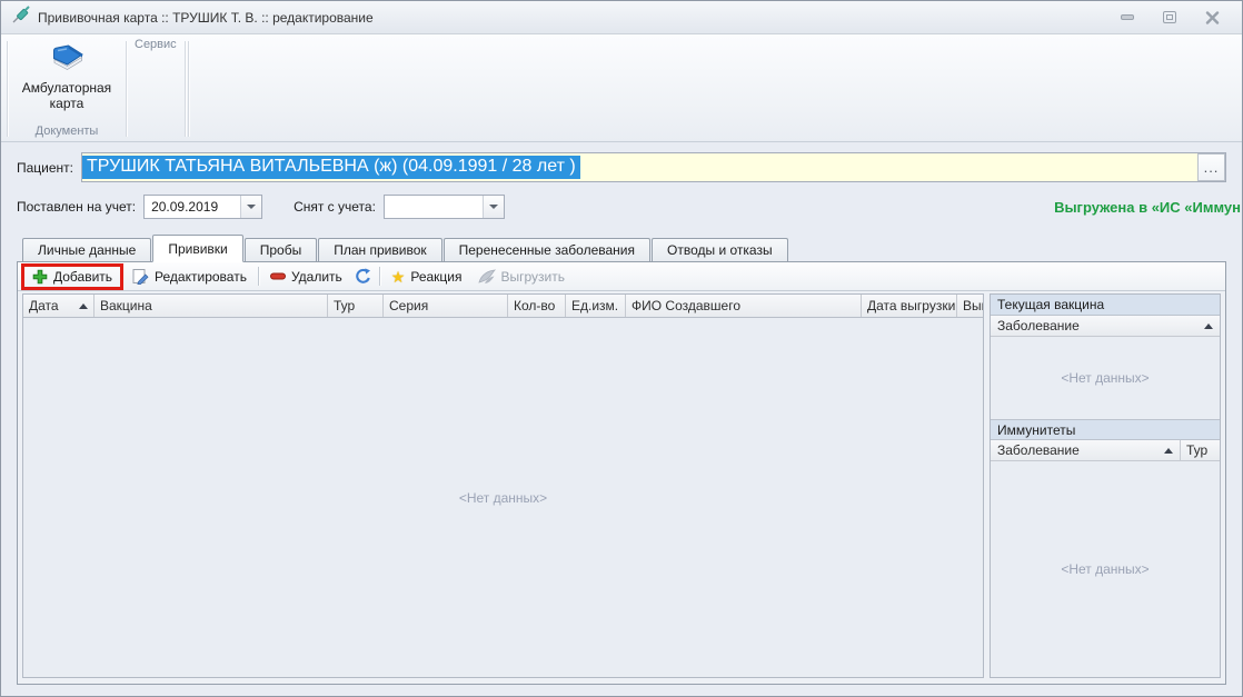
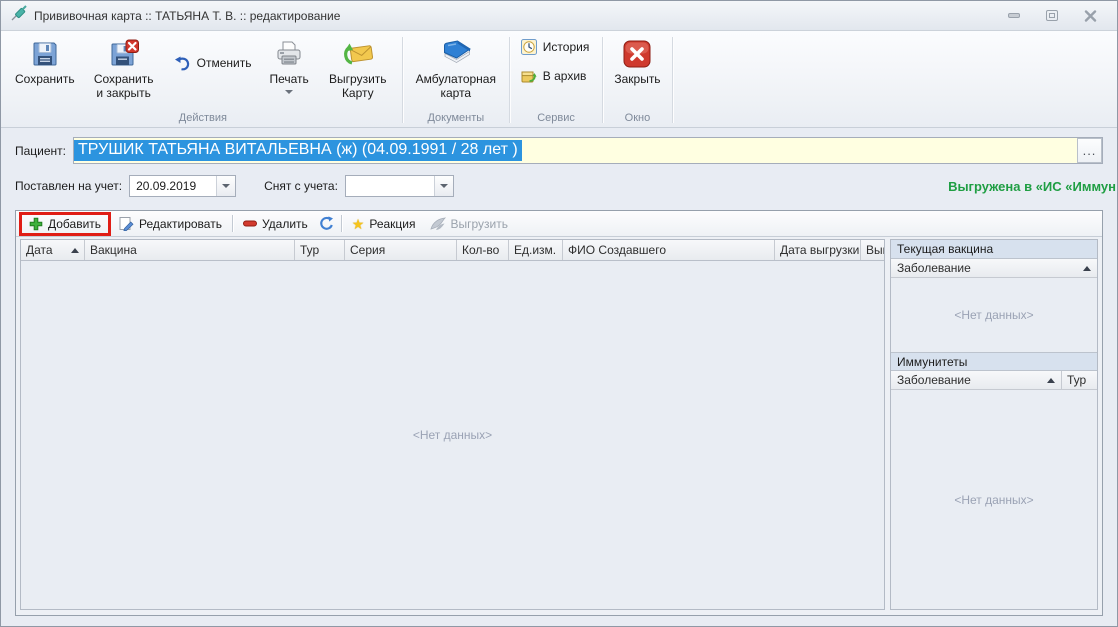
- Прививочная карта :: ТРУШИК Т. В. :: редактирование
+ Прививочная карта :: ТАТЬЯНА Т. В. :: редактирование
+ Сохранить
+ Сохранить и закрыть
+ Отменить
+ Печать
+ Выгрузить Карту
+ Действия
  Амбулаторная карта
  Документы
+ История
+ В архив
  Сервис
+ Закрыть
+ Окно
  Пациент:
  ТРУШИК ТАТЬЯНА ВИТАЛЬЕВНА (ж) (04.09.1991 / 28 лет )
  ...
  Поставлен на учет:
  20.09.2019
  Снят с учета:
  Выгружена в «ИС «Иммун
- Личные данные
- Прививки
- Пробы
- План прививок
- Перенесенные заболевания
- Отводы и отказы
  Добавить
  Редактировать
  Удалить
  ★
  Реакция
  Выгрузить
  Дата
  Вакцина
  Тур
  Серия
  Кол-во
  Ед.изм.
  ФИО Создавшего
  Дата выгрузки
  <Нет данных>
  Текущая вакцина
  Заболевание
  <Нет данных>
  Иммунитеты
  Заболевание
  Тур
  <Нет данных>
